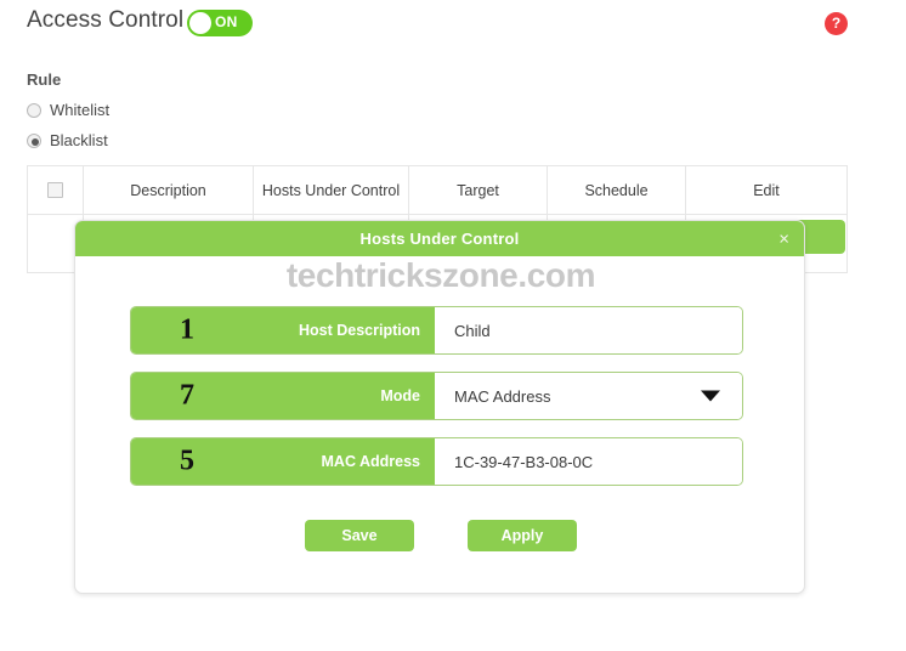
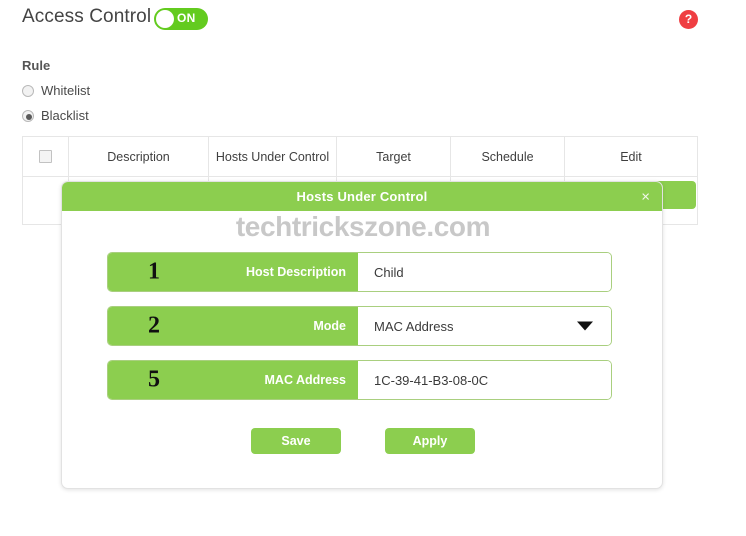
  Access Control
  ON
  ?
  Rule
  Whitelist
  Blacklist
  Description
  Hosts Under Control
  Target
  Schedule
  Edit
  Hosts Under Control
  ×
  techtrickszone.com
  1
  Host Description
  Child
- 7
+ 2
  Mode
  MAC Address
  5
  MAC Address
- 1C-39-47-B3-08-0C
+ 1C-39-41-B3-08-0C
  Save
  Apply
